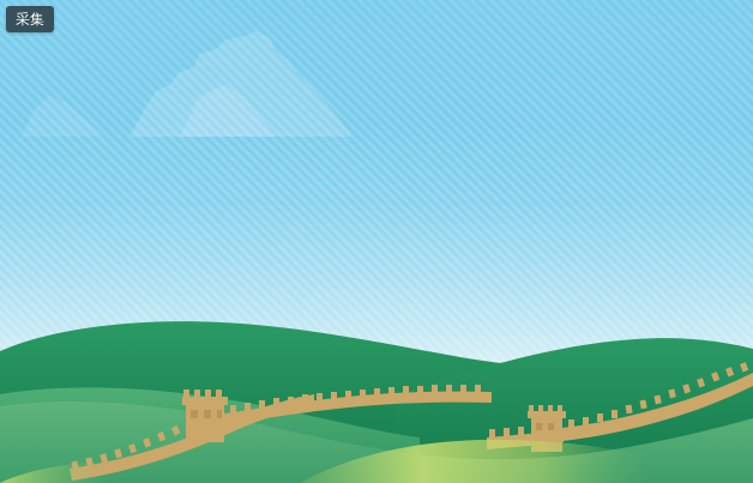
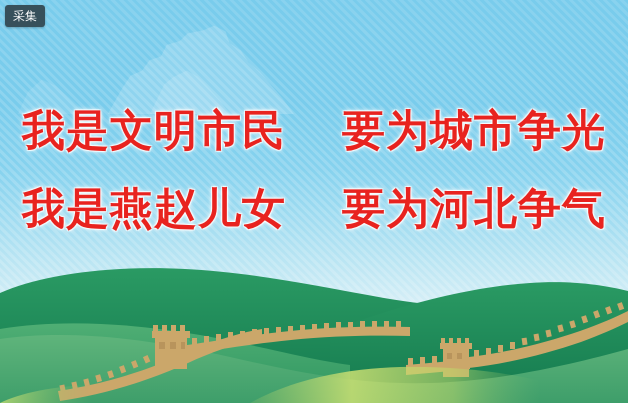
+ 我是文明市民 要为城市争光
+ 我是燕赵儿女 要为河北争气
  采集
